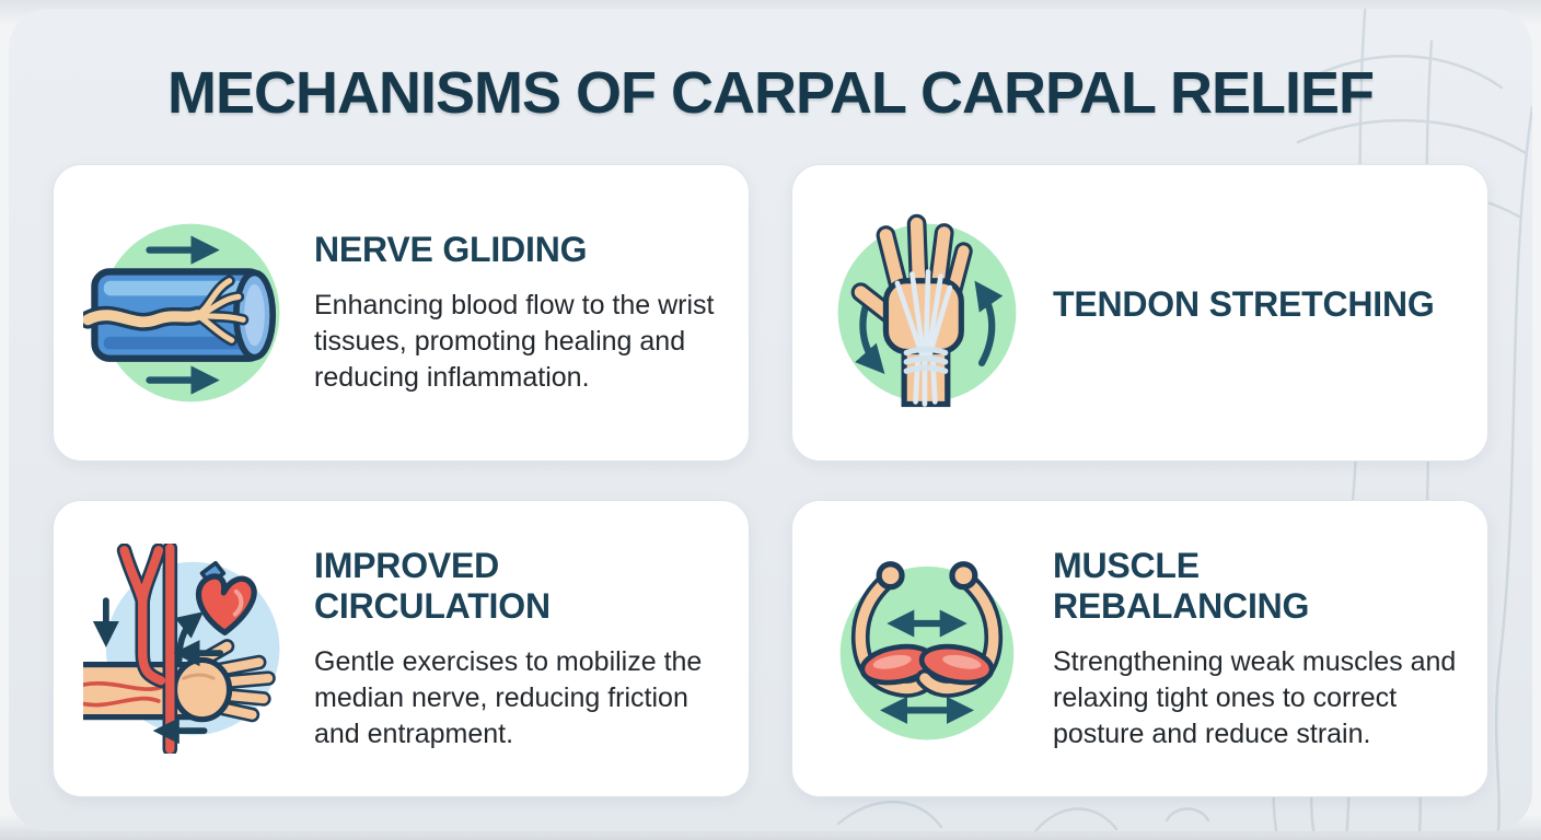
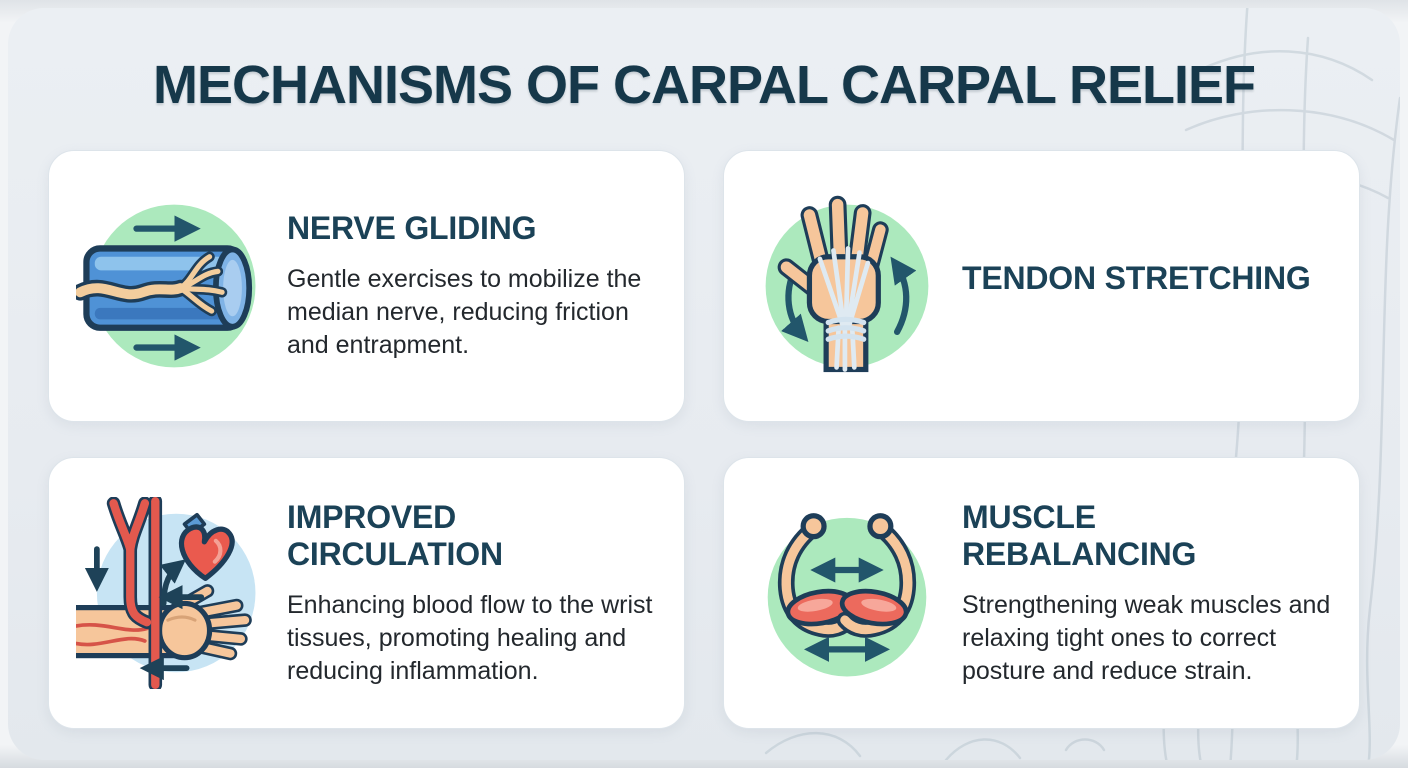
  MECHANISMS OF CARPAL CARPAL RELIEF
  NERVE GLIDING
- Enhancing blood flow to the wrist tissues, promoting healing and reducing inflammation.
+ Gentle exercises to mobilize the median nerve, reducing friction and entrapment.
  TENDON STRETCHING
  IMPROVED CIRCULATION
- Gentle exercises to mobilize the median nerve, reducing friction and entrapment.
+ Enhancing blood flow to the wrist tissues, promoting healing and reducing inflammation.
  MUSCLE REBALANCING
  Strengthening weak muscles and relaxing tight ones to correct posture and reduce strain.
